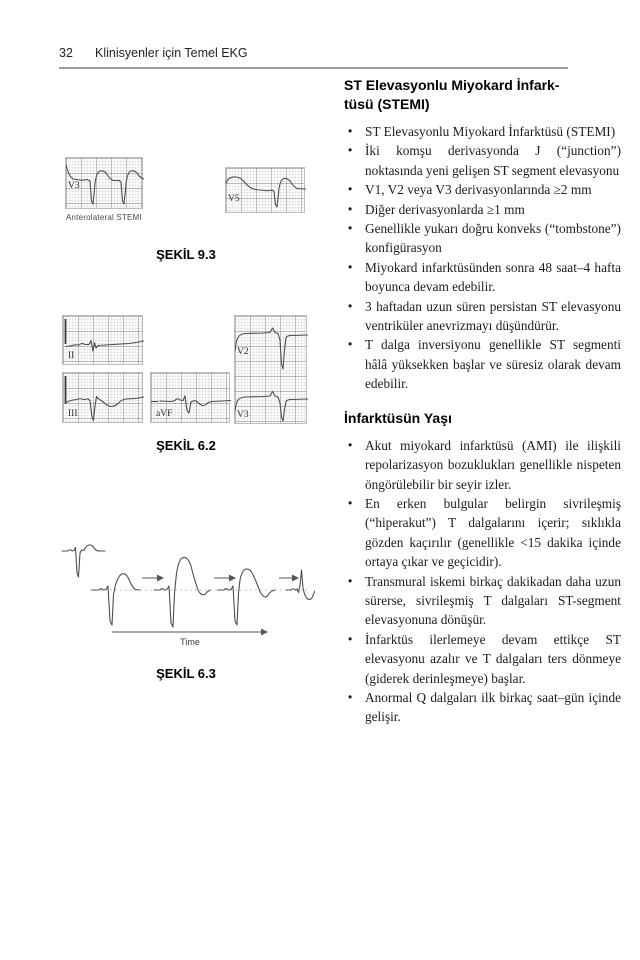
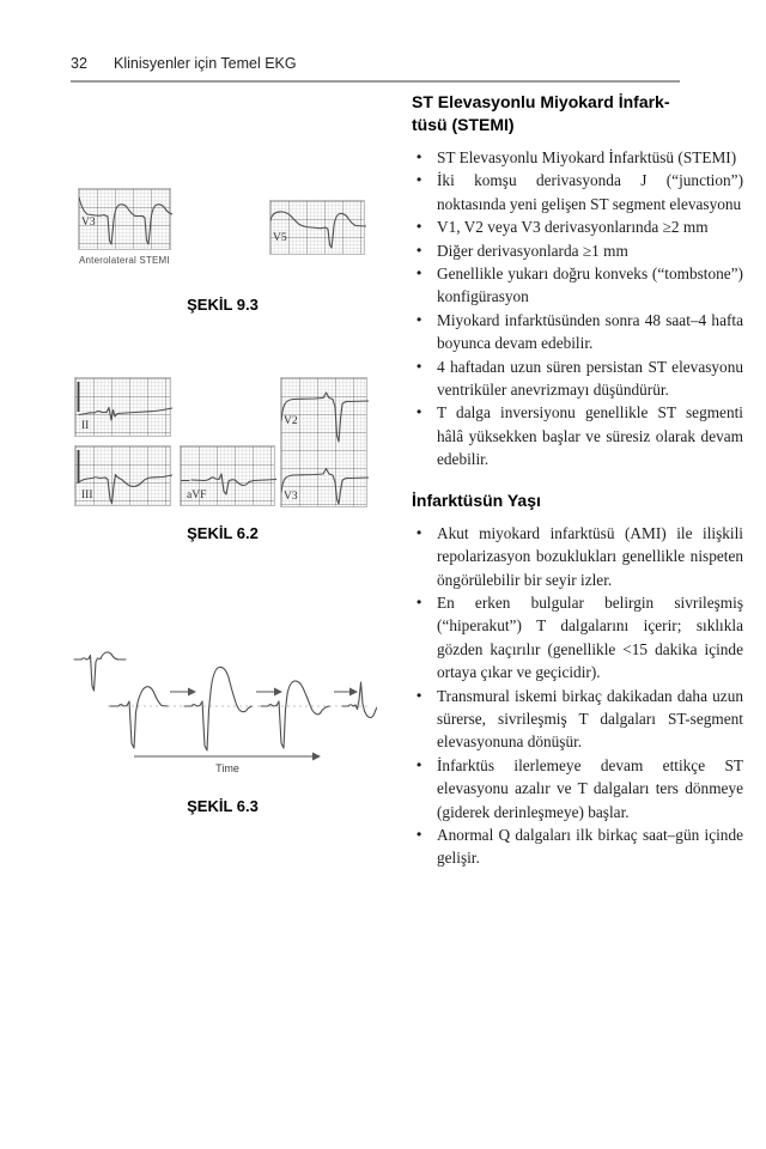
  32
  Klinisyenler için Temel EKG
  V3
  V5
  Anterolateral STEMI
  ŞEKİL 9.3
  II
  III
  aVF
  V2
  V3
  ŞEKİL 6.2
  Time
  ŞEKİL 6.3
  ST Elevasyonlu Miyokard İnfark-
  tüsü (STEMI)
  •
  ST Elevasyonlu Miyokard İnfarktüsü (STEMI)
  •
  İki komşu derivasyonda J (“junction”) noktasında yeni gelişen ST segment elevasyonu
  •
  V1, V2 veya V3 derivasyonlarında ≥2 mm
  •
  Diğer derivasyonlarda ≥1 mm
  •
  Genellikle yukarı doğru konveks (“tombstone”) konfigürasyon
  •
  Miyokard infarktüsünden sonra 48 saat–4 hafta boyunca devam edebilir.
  •
- 3 haftadan uzun süren persistan ST elevasyonu ventriküler anevrizmayı düşündürür.
+ 4 haftadan uzun süren persistan ST elevasyonu ventriküler anevrizmayı düşündürür.
  •
  T dalga inversiyonu genellikle ST segmenti hâlâ yüksekken başlar ve süresiz olarak devam edebilir.
  İnfarktüsün Yaşı
  •
  Akut miyokard infarktüsü (AMI) ile ilişkili repolarizasyon bozuklukları genellikle nispeten öngörülebilir bir seyir izler.
  •
  En erken bulgular belirgin sivrileşmiş (“hiperakut”) T dalgalarını içerir; sıklıkla gözden kaçırılır (genellikle <15 dakika içinde ortaya çıkar ve geçicidir).
  •
  Transmural iskemi birkaç dakikadan daha uzun sürerse, sivrileşmiş T dalgaları ST-segment elevasyonuna dönüşür.
  •
  İnfarktüs ilerlemeye devam ettikçe ST elevasyonu azalır ve T dalgaları ters dönmeye (giderek derinleşmeye) başlar.
  •
  Anormal Q dalgaları ilk birkaç saat–gün içinde gelişir.
